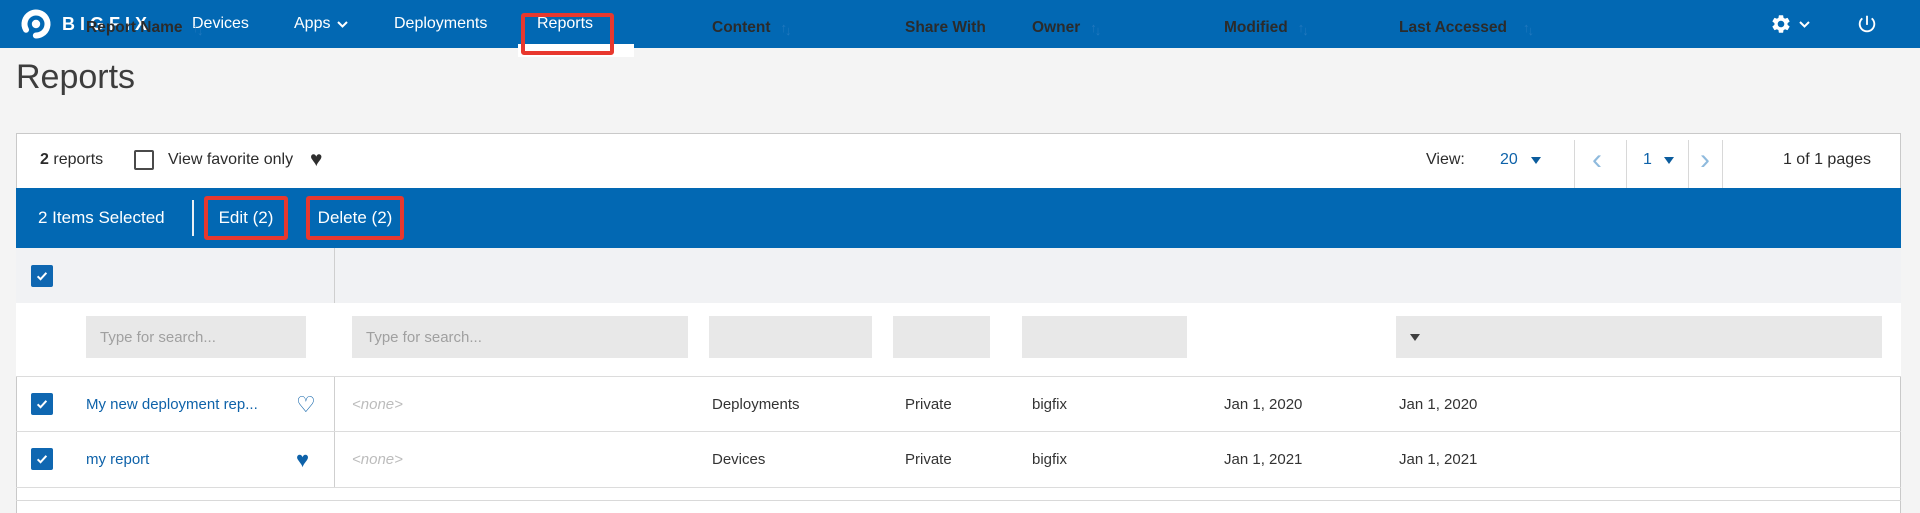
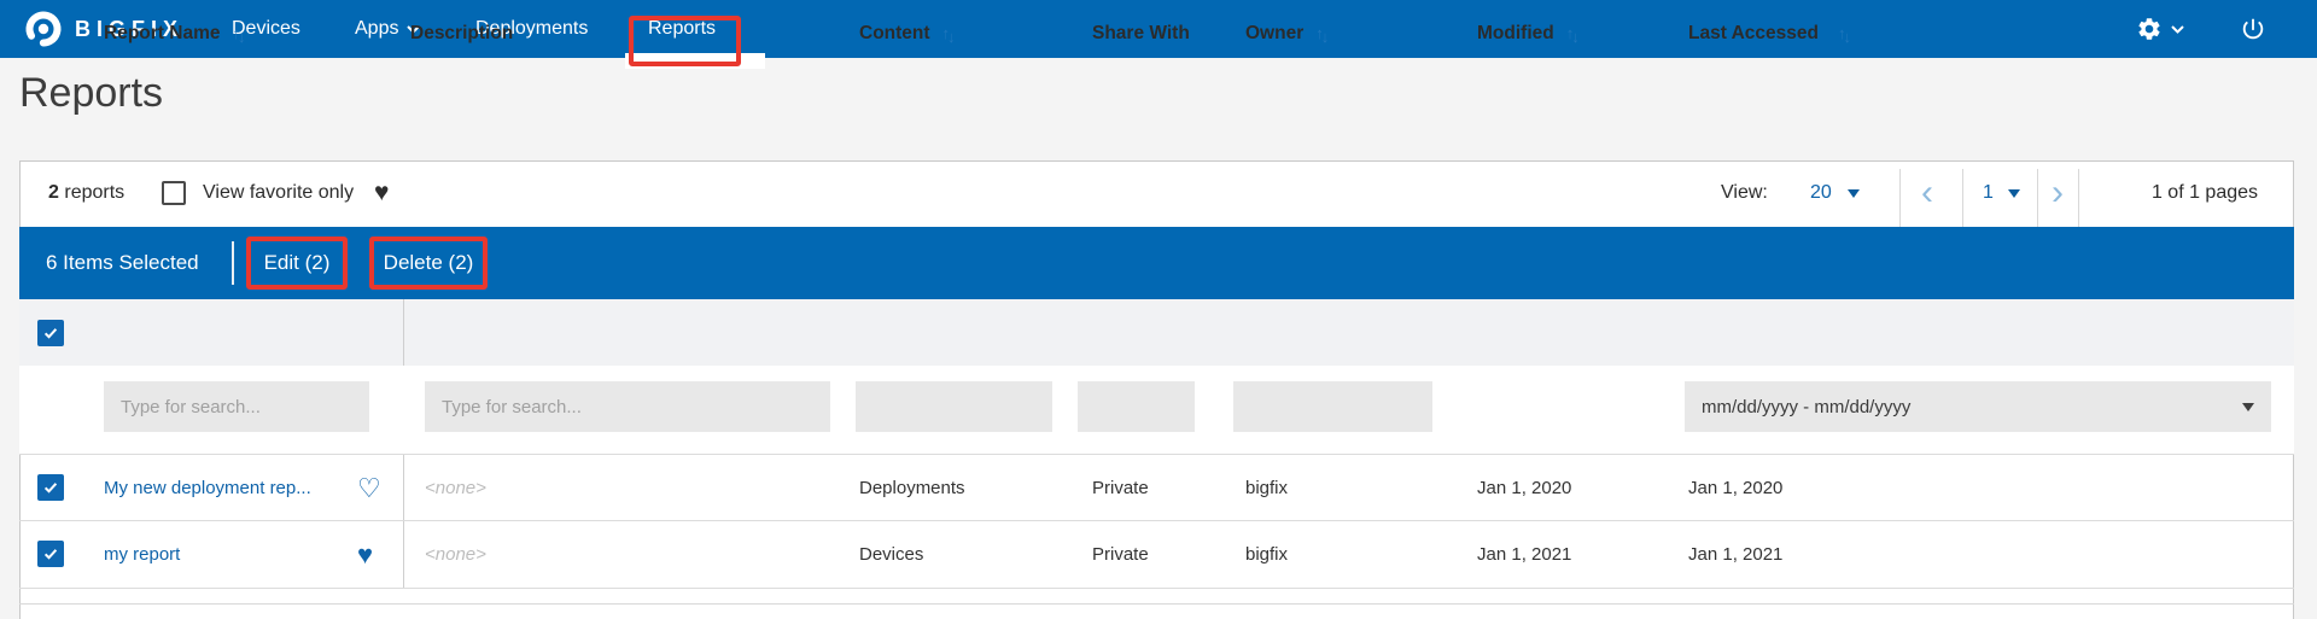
  BIGFIX
  Devices
  Apps
  Deployments
  Reports
  Reports
  2 reports
  View favorite only
  ♥
  View:
  20
  ‹
  1
  ›
  1 of 1 pages
- 2 Items Selected
+ 6 Items Selected
  Edit (2)
  Delete (2)
  Report Name
  ↑↓
+ Description
  Content
  ↑↓
  Share With
  Owner
  ↑↓
  Modified
  Last Accessed
  ↑↓
  Type for search...
  Type for search...
+ mm/dd/yyyy - mm/dd/yyyy
  My new deployment rep...
  ♡
  <none>
  Deployments
  Private
  bigfix
  Jan 1, 2020
  Jan 1, 2020
  my report
  ♥
  <none>
  Devices
  Private
  bigfix
  Jan 1, 2021
  Jan 1, 2021
